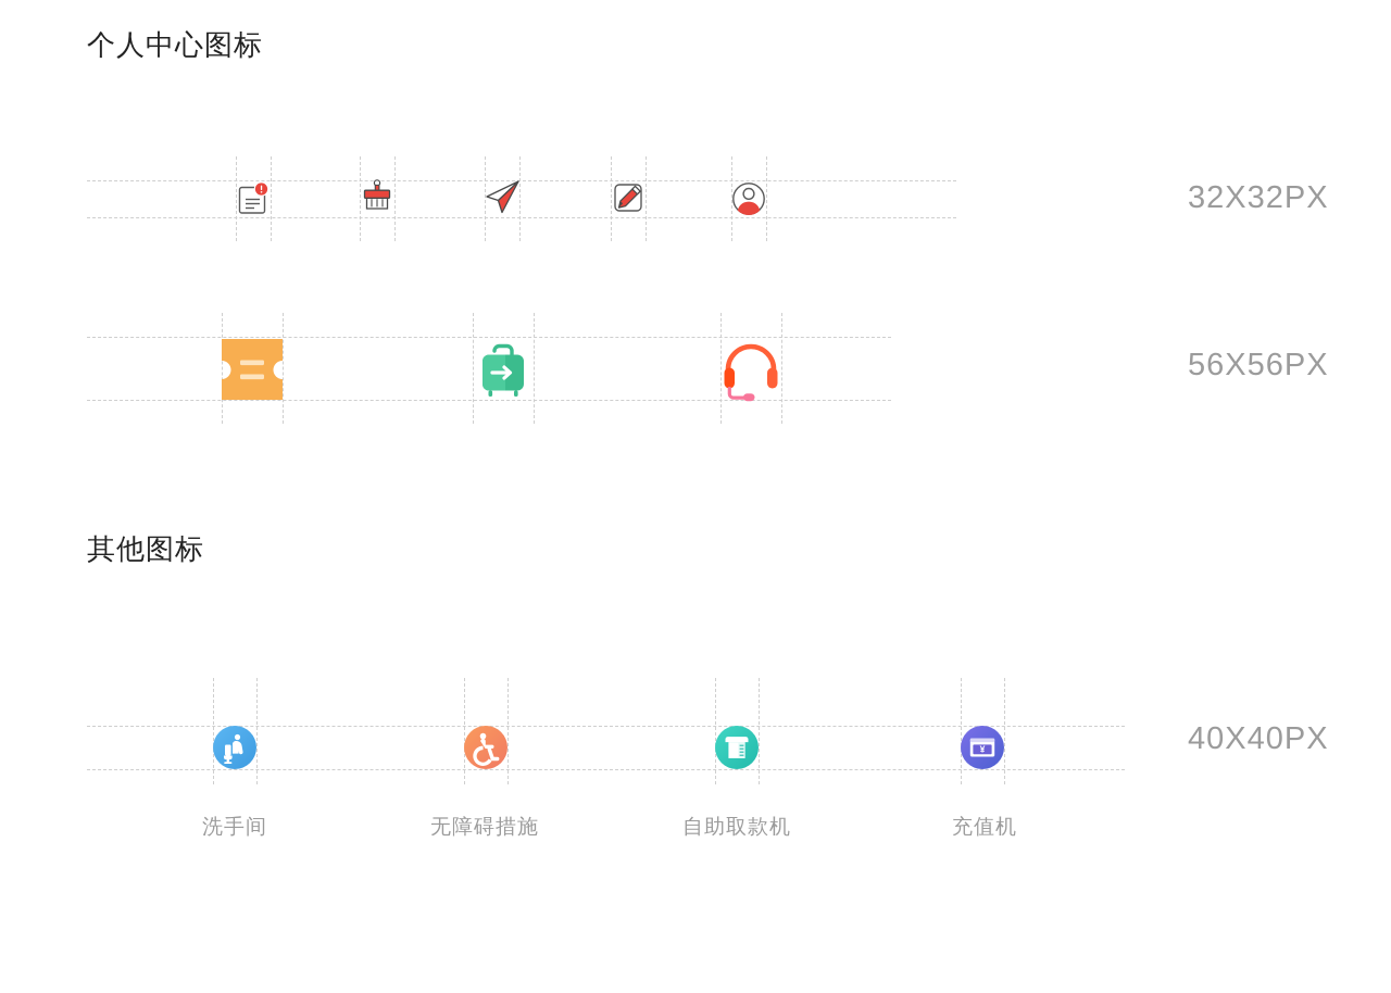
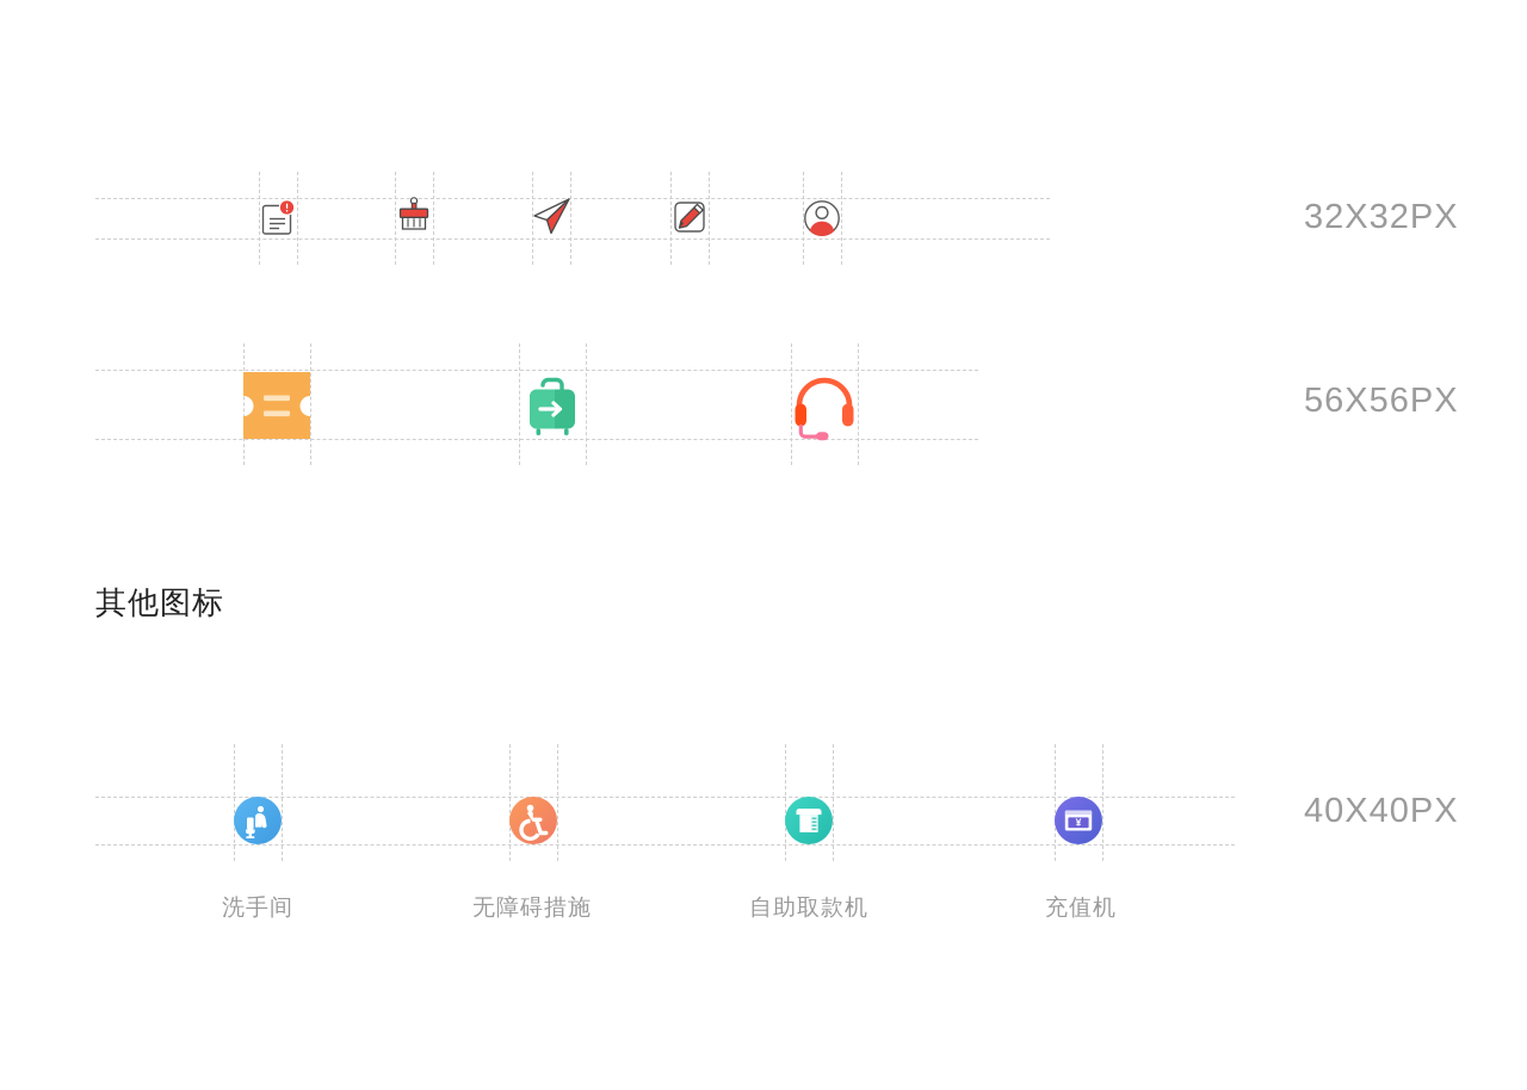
- 个人中心图标
  32X32PX
  56X56PX
  其他图标
  ¥
  40X40PX
  洗手间
  无障碍措施
  自助取款机
  充值机
